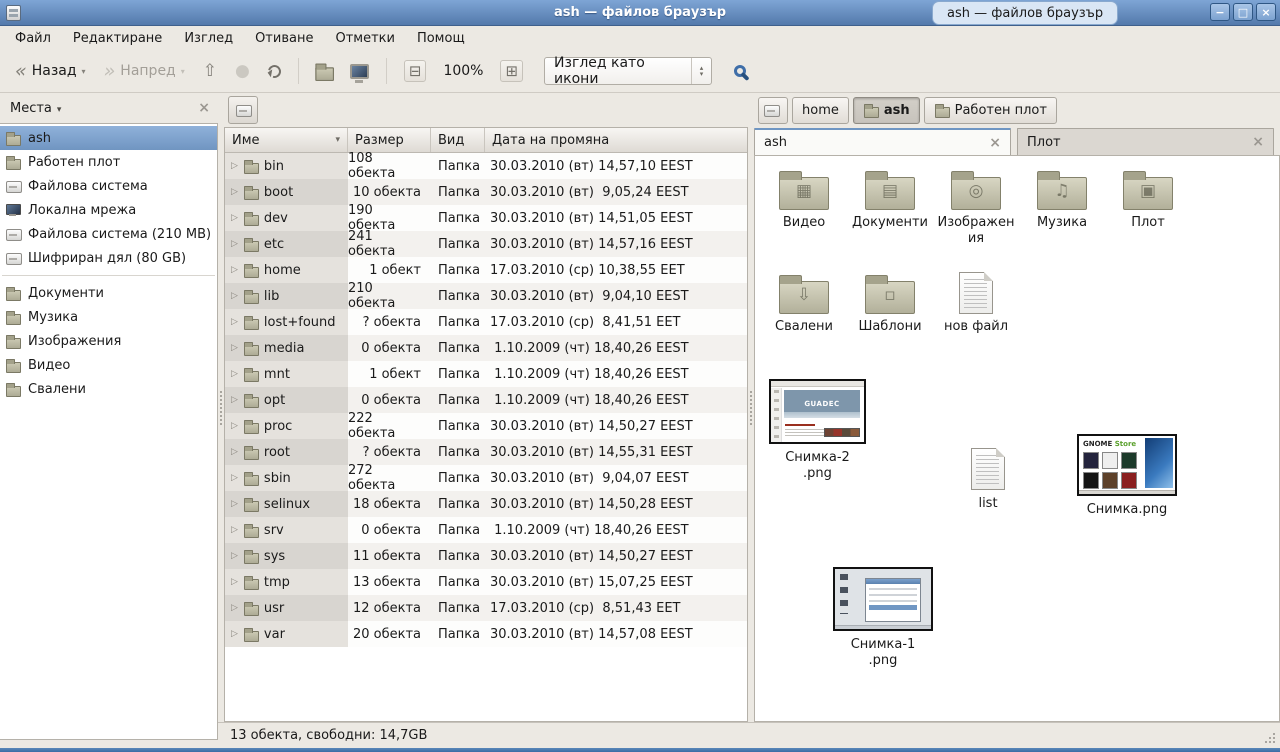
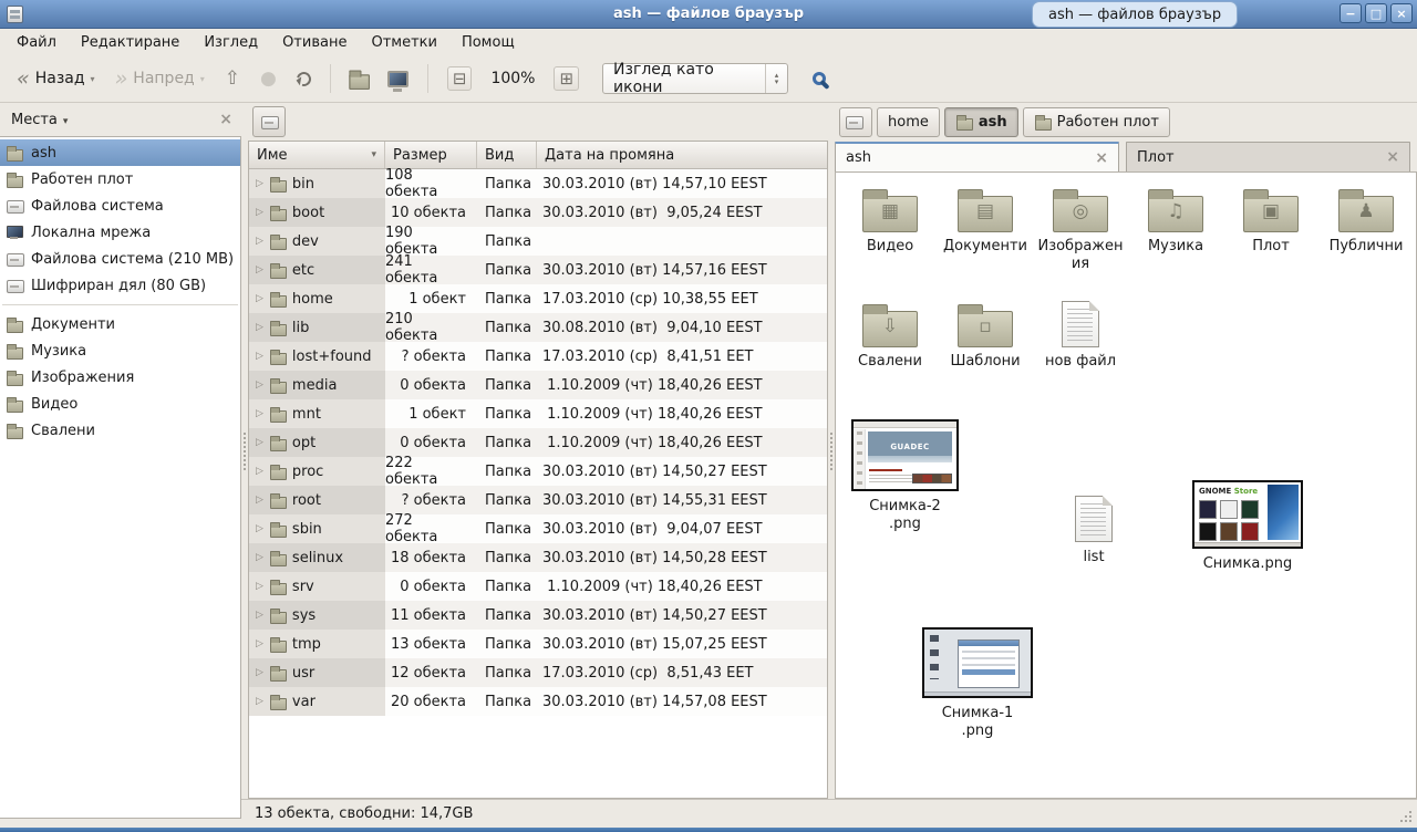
  ash — файлов браузър
  Файл
  Редактиране
  Изглед
  Отиване
  Отметки
  Помощ
  Назад
  ▾
  Напред
  ▾
  100%
  Изглед като икони
  Места
  ash
  Работен плот
  Файлова система
  Локална мрежа
  Файлова система (210 MB)
  Шифриран дял (80 GB)
  Документи
  Музика
  Изображения
  Видео
  Свалени
  Име
  Размер
  Вид
  Дата на промяна
  bin
  108 обекта
  Папка
  30.03.2010 (вт) 14,57,10 EEST
  boot
  10 обекта
  Папка
  30.03.2010 (вт) 9,05,24 EEST
  dev
  190 обекта
  Папка
- 30.03.2010 (вт) 14,51,05 EEST
  etc
  241 обекта
  Папка
  30.03.2010 (вт) 14,57,16 EEST
  home
  1 обект
  Папка
  17.03.2010 (ср) 10,38,55 EET
  lib
  210 обекта
  Папка
- 30.03.2010 (вт) 9,04,10 EEST
+ 30.08.2010 (вт) 9,04,10 EEST
  lost+found
  ? обекта
  Папка
  17.03.2010 (ср) 8,41,51 EET
  media
  0 обекта
  Папка
  1.10.2009 (чт) 18,40,26 EEST
  mnt
  1 обект
  Папка
  1.10.2009 (чт) 18,40,26 EEST
  opt
  0 обекта
  Папка
  1.10.2009 (чт) 18,40,26 EEST
  proc
  222 обекта
  Папка
  30.03.2010 (вт) 14,50,27 EEST
  root
  ? обекта
  Папка
  30.03.2010 (вт) 14,55,31 EEST
  sbin
  272 обекта
  Папка
  30.03.2010 (вт) 9,04,07 EEST
  selinux
  18 обекта
  Папка
  30.03.2010 (вт) 14,50,28 EEST
  srv
  0 обекта
  Папка
  1.10.2009 (чт) 18,40,26 EEST
  sys
  11 обекта
  Папка
  30.03.2010 (вт) 14,50,27 EEST
  tmp
  13 обекта
  Папка
  30.03.2010 (вт) 15,07,25 EEST
  usr
  12 обекта
  Папка
  17.03.2010 (ср) 8,51,43 EET
  var
  20 обекта
  Папка
  30.03.2010 (вт) 14,57,08 EEST
  home
  ash
  Работен плот
  ash
  Плот
  ▦
  Видео
  ▤
  Документи
  ◎
  Изображения
  ♫
  Музика
  ▣
  Плот
+ ♟
+ Публични
  ⇩
  Свалени
  ▫
  Шаблони
  нов файл
  GUADEC
  Снимка-2.png
  list
  GNOME Store
  Снимка.png
  Снимка-1.png
  13 обекта, свободни: 14,7GB
  ash — файлов браузър
